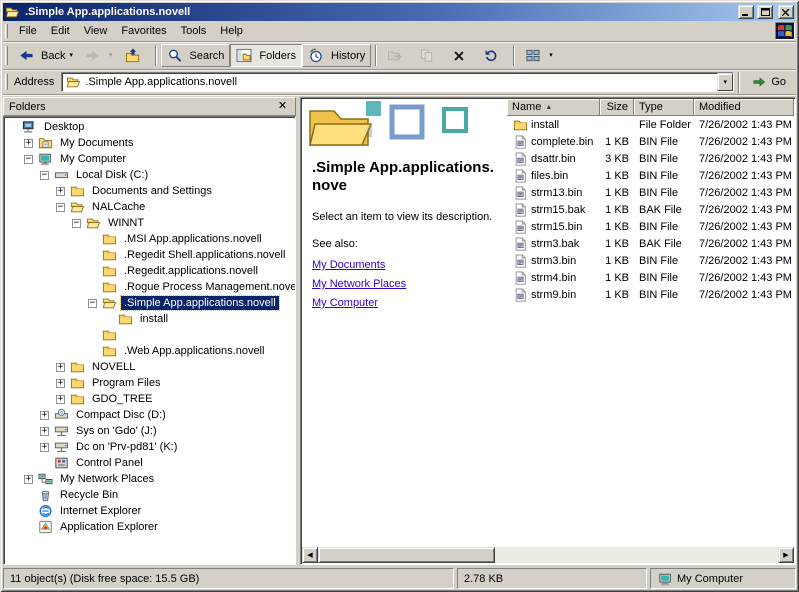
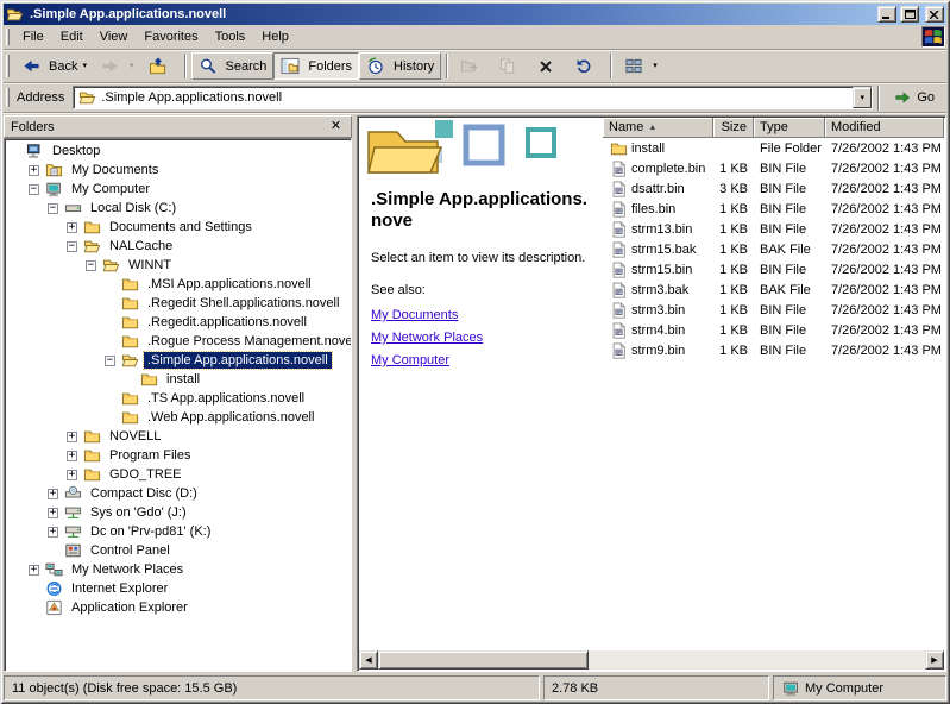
  .Simple App.applications.novell
  File
  Edit
  View
  Favorites
  Tools
  Help
  Back
  Search
  Folders
  History
  Address
  .Simple App.applications.novell
  Go
  Folders
  ✕
  Desktop
  +
  My Documents
  −
  My Computer
  −
  Local Disk (C:)
  +
  Documents and Settings
  −
  NALCache
  −
  WINNT
  .MSI App.applications.novell
  .Regedit Shell.applications.novell
  .Regedit.applications.novell
  .Rogue Process Management.nove
  −
  .Simple App.applications.novell
  install
+ .TS App.applications.novell
  .Web App.applications.novell
  +
  NOVELL
  +
  Program Files
  +
  GDO_TREE
  +
  Compact Disc (D:)
  +
  Sys on 'Gdo' (J:)
  +
  Dc on 'Prv-pd81' (K:)
  Control Panel
  +
  My Network Places
- Recycle Bin
  Internet Explorer
  Application Explorer
  .Simple App.applications.nove
  Select an item to view its description.
  See also:
  My Documents
  My Network Places
  My Computer
  Name
  Size
  Type
  Modified
  install
  File Folder
  7/26/2002 1:43 PM
  complete.bin
  1 KB
  BIN File
  7/26/2002 1:43 PM
  dsattr.bin
  3 KB
  BIN File
  7/26/2002 1:43 PM
  files.bin
  1 KB
  BIN File
  7/26/2002 1:43 PM
  strm13.bin
  1 KB
  BIN File
  7/26/2002 1:43 PM
  strm15.bak
  1 KB
  BAK File
  7/26/2002 1:43 PM
  strm15.bin
  1 KB
  BIN File
  7/26/2002 1:43 PM
  strm3.bak
  1 KB
  BAK File
  7/26/2002 1:43 PM
  strm3.bin
  1 KB
  BIN File
  7/26/2002 1:43 PM
  strm4.bin
  1 KB
  BIN File
  7/26/2002 1:43 PM
  strm9.bin
  1 KB
  BIN File
  7/26/2002 1:43 PM
  11 object(s) (Disk free space: 15.5 GB)
  2.78 KB
  My Computer
